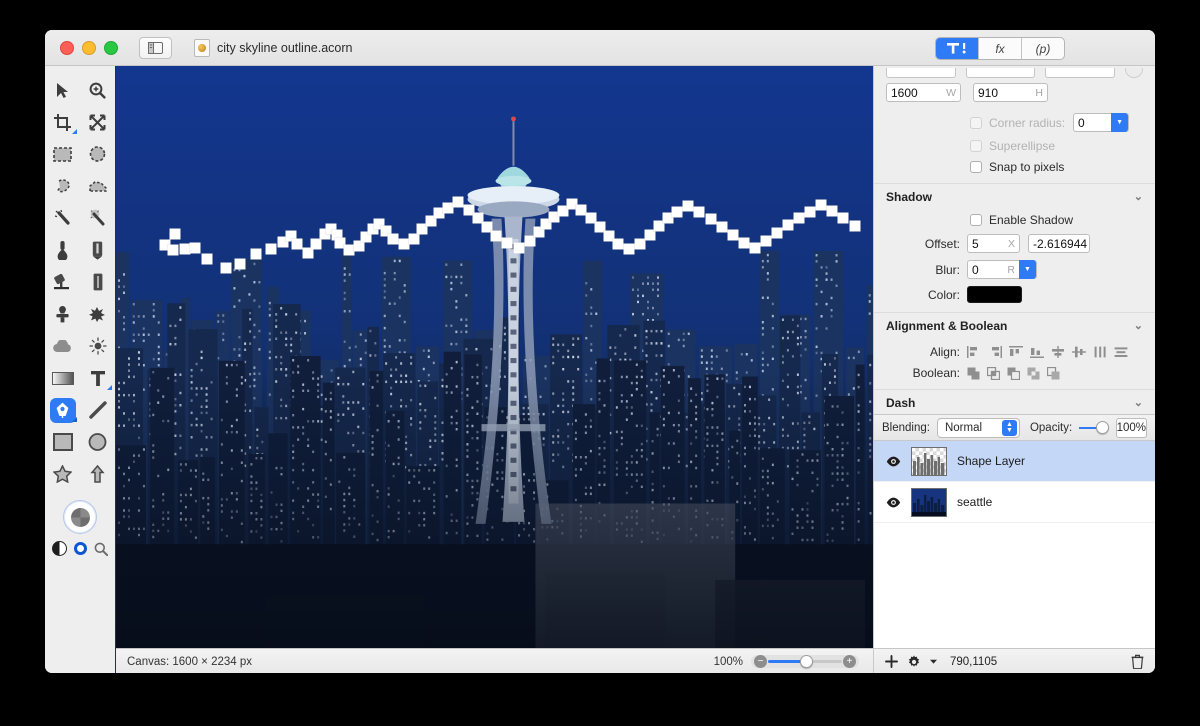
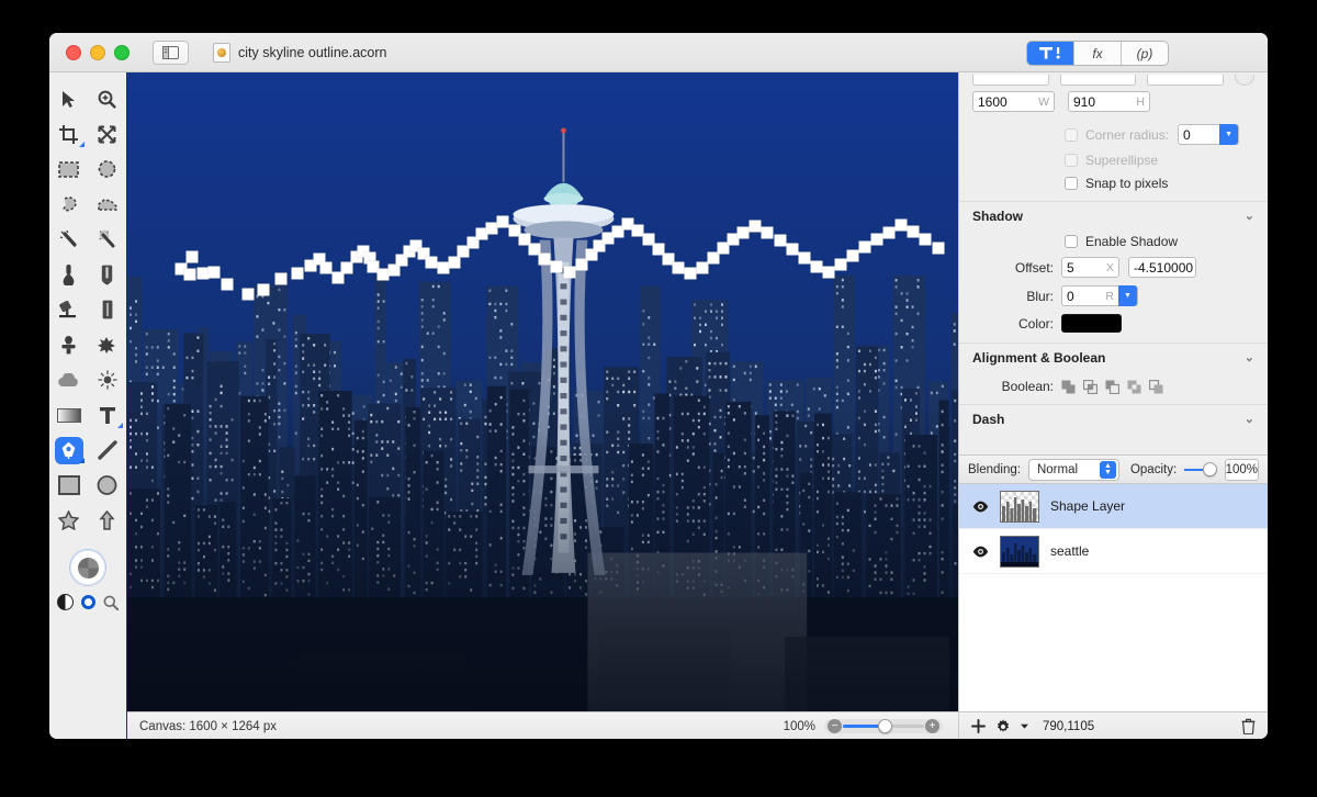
  city skyline outline.acorn
  fx
  (p)
- Canvas: 1600 × 2234 px
+ Canvas: 1600 × 1264 px
  100%
  −
  +
  1600
  W
  910
  H
  Corner radius:
  0
  Superellipse
  Snap to pixels
  Shadow
  ⌄
  Enable Shadow
  Offset:
  5
  X
- -2.616944
+ -4.510000
  Blur:
  0
  R
  Color:
  Alignment & Boolean
  ⌄
- Align:
  Boolean:
  Dash
  ⌄
  Blending:
  Normal
  Opacity:
  100%
  Shape Layer
  seattle
  790,1105
